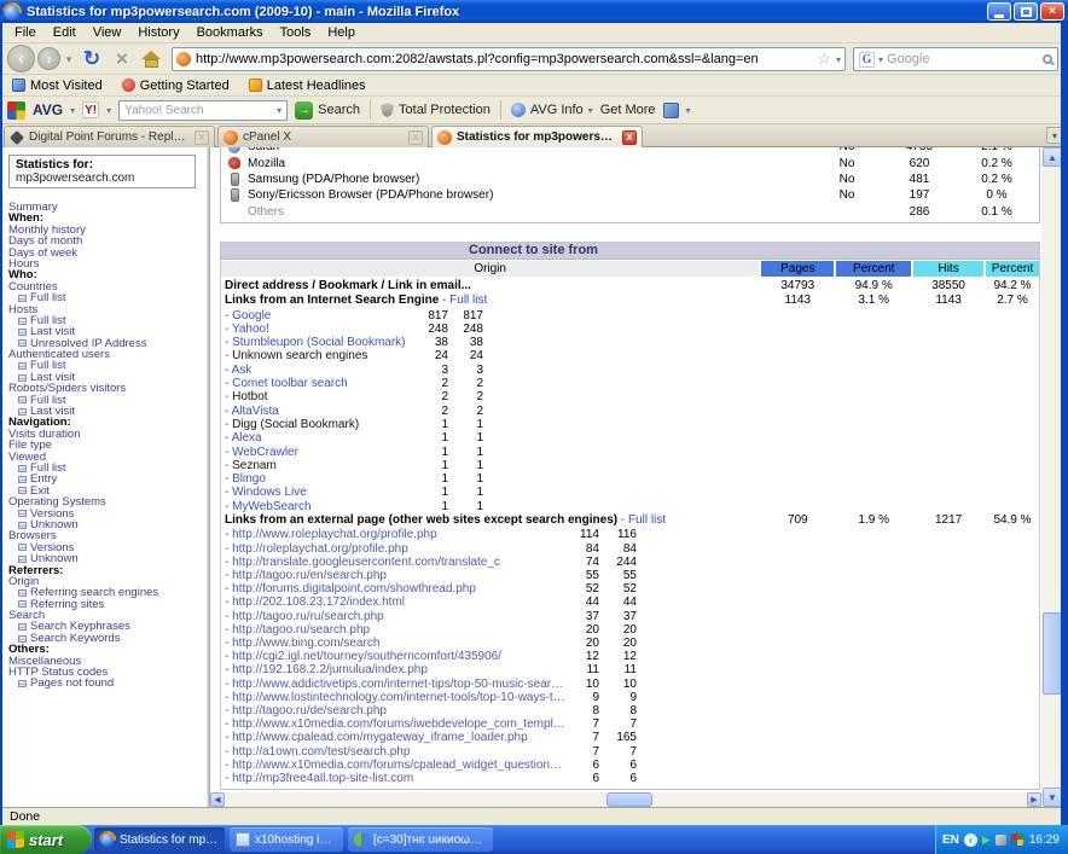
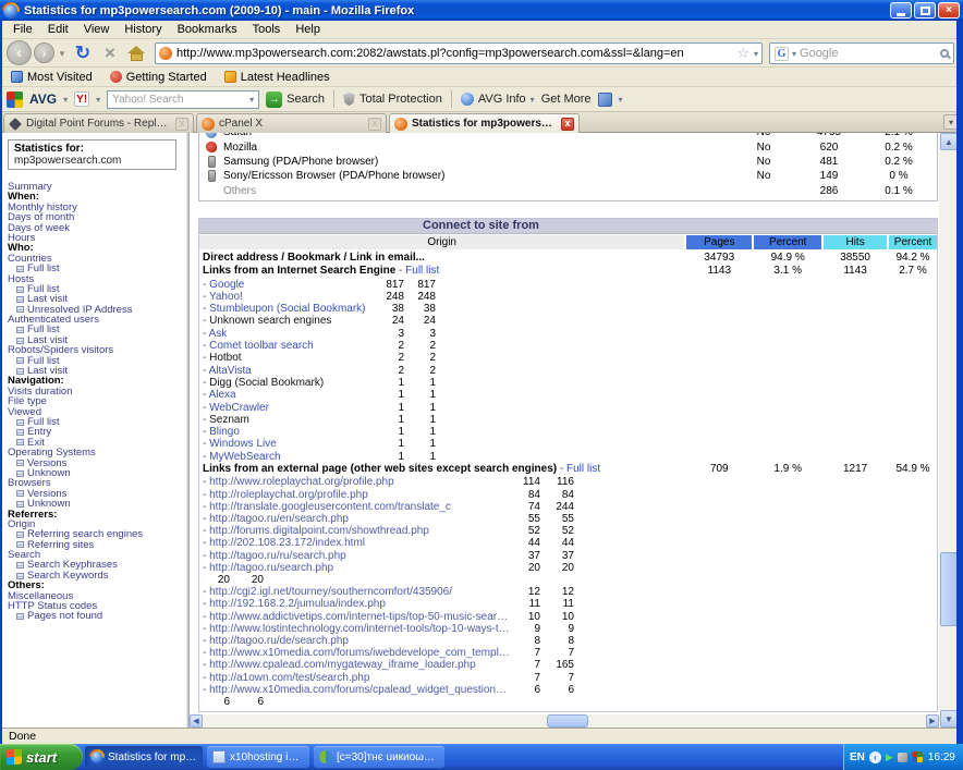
  Statistics for mp3powersearch.com (2009-10) - main - Mozilla Firefox
  ×
  File
  Edit
  View
  History
  Bookmarks
  Tools
  Help
  ‹
  ›
  ▾
  ↻
  ×
  http://www.mp3powersearch.com:2082/awstats.pl?config=mp3powersearch.com&ssl=&lang=en
  ☆
  ▾
  G
  ▾
  Google
  Most Visited
  Getting Started
  Latest Headlines
  AVG
  ▾
  Y!
  ▾
  Yahoo! Search
  ▾
  →
  Search
  Total Protection
  AVG Info
  ▾
  Get More
  ▾
  Digital Point Forums - Reply to
  x
  cPanel X
  x
  Statistics for mp3powersear
  x
  ▾
  Statistics for:
  mp3powersearch.com
  Summary
  When:
  Monthly history
  Days of month
  Days of week
  Hours
  Who:
  Countries
  Full list
  Hosts
  Full list
  Last visit
  Unresolved IP Address
  Authenticated users
  Full list
  Last visit
  Robots/Spiders visitors
  Full list
  Last visit
  Navigation:
  Visits duration
  File type
  Viewed
  Full list
  Entry
  Exit
  Operating Systems
  Versions
  Unknown
  Browsers
  Versions
  Unknown
  Referrers:
  Origin
  Referring search engines
  Referring sites
  Search
  Search Keyphrases
  Search Keywords
  Others:
  Miscellaneous
  HTTP Status codes
  Pages not found
  Safari
  No
  4755
  2.1 %
  Mozilla
  No
  620
  0.2 %
  Samsung (PDA/Phone browser)
  No
  481
  0.2 %
  Sony/Ericsson Browser (PDA/Phone browser)
  No
- 197
+ 149
  0 %
  Others
  286
  0.1 %
  Connect to site from
  Origin
  Pages
  Percent
  Hits
  Percent
  Direct address / Bookmark / Link in email...
  34793
  94.9 %
  38550
  94.2 %
  Links from an Internet Search Engine Full list
  1143
  3.1 %
  1143
  2.7 %
  Google
  817
  817
  Yahoo!
  248
  248
  Stumbleupon (Social Bookmark)
  38
  38
  Unknown search engines
  24
  24
  Ask
  3
  3
  Comet toolbar search
  2
  2
  Hotbot
  2
  2
  AltaVista
  2
  2
  Digg (Social Bookmark)
  1
  1
  Alexa
  1
  1
  WebCrawler
  1
  1
  Seznam
  1
  1
  Blingo
  1
  1
  Windows Live
  1
  1
  MyWebSearch
  1
  1
  Links from an external page (other web sites except search engines) Full list
  709
  1.9 %
  1217
  54.9 %
  http://www.roleplaychat.org/profile.php
  114
  116
  http://roleplaychat.org/profile.php
  84
  84
  http://translate.googleusercontent.com/translate_c
  74
  244
  http://tagoo.ru/en/search.php
  55
  55
  http://forums.digitalpoint.com/showthread.php
  52
  52
  http://202.108.23.172/index.html
  44
  44
  http://tagoo.ru/ru/search.php
  37
  37
  http://tagoo.ru/search.php
  20
  20
- http://www.bing.com/search
  20
  20
  http://cgi2.igl.net/tourney/southerncomfort/435906/
  12
  12
  http://192.168.2.2/jumulua/index.php
  11
  11
  http://www.addictivetips.com/internet-tips/top-50-music-search
  10
  10
  http://www.lostintechnology.com/internet-tools/top-10-ways-to-
  9
  9
  http://tagoo.ru/de/search.php
  8
  8
  http://www.x10media.com/forums/iwebdevelope_com_templat
  7
  7
  http://www.cpalead.com/mygateway_iframe_loader.php
  7
  165
  http://a1own.com/test/search.php
  7
  7
  http://www.x10media.com/forums/cpalead_widget_question-t3
  6
  6
- http://mp3free4all.top-site-list.com
  6
  6
  ▲
  ▼
  Done
  start
  EN
  ‹
  ▶
  16:29
  Statistics for mp3p
  [c=30]тнє uикиоωи ι.
